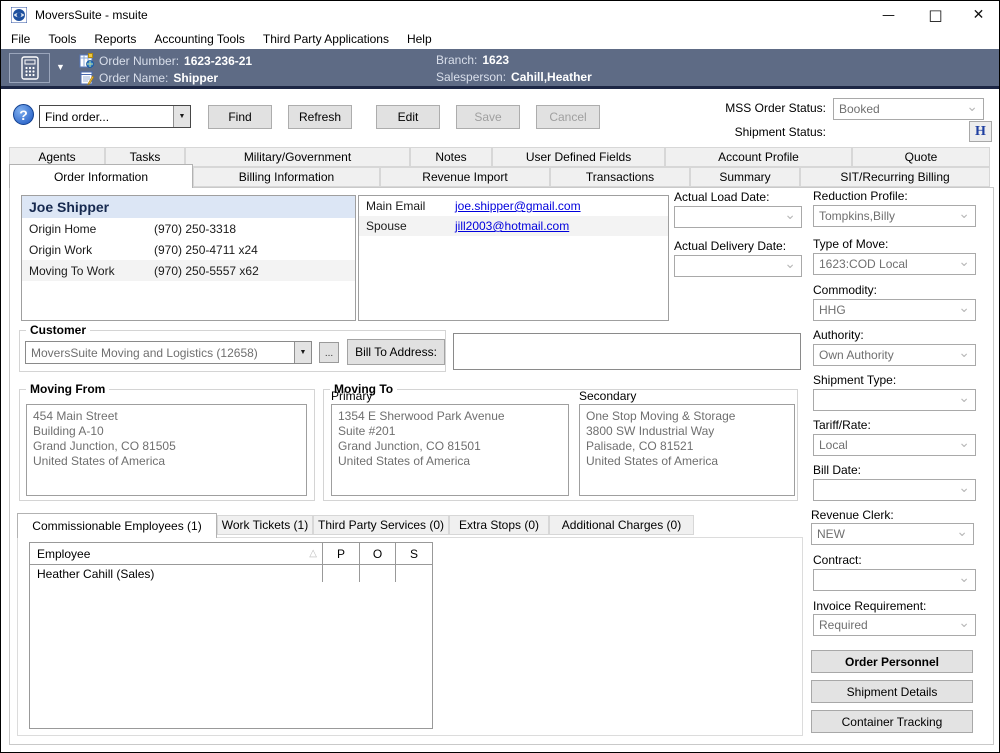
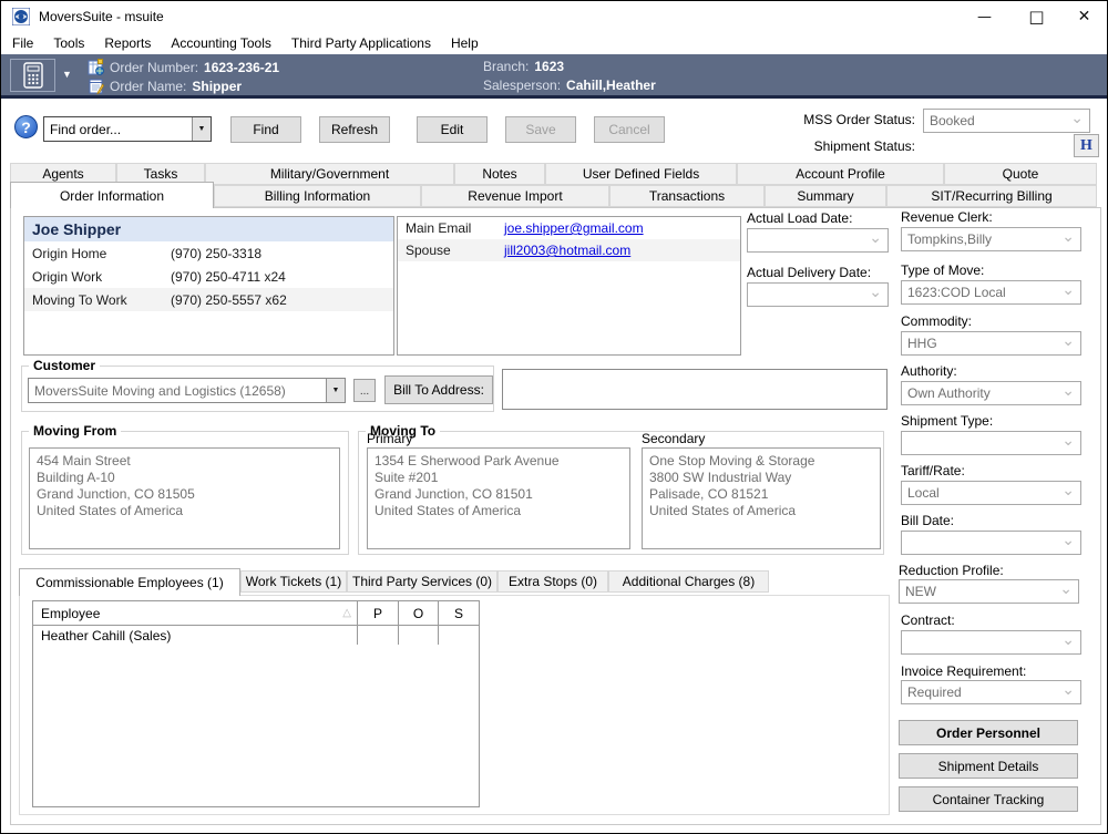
  MoversSuite - msuite
  —
  □
  ✕
  File
  Tools
  Reports
  Accounting Tools
  Third Party Applications
  Help
  ▼
  Order Number:
  1623-236-21
  Order Name:
  Shipper
  Branch:
  1623
  Salesperson:
  Cahill,Heather
  ?
  Find order...
  Find
  Refresh
  Edit
  Save
  Cancel
  MSS Order Status:
  Booked
  ⌄
  Shipment Status:
  H
  Agents
  Tasks
  Military/Government
  Notes
  User Defined Fields
  Account Profile
  Quote
  Order Information
  Billing Information
  Revenue Import
  Transactions
  Summary
  SIT/Recurring Billing
  Joe Shipper
  Origin Home
  (970) 250-3318
  Origin Work
  (970) 250-4711 x24
  Moving To Work
  (970) 250-5557 x62
  Main Email
  joe.shipper@gmail.com
  Spouse
  jill2003@hotmail.com
  Actual Load Date:
  ⌄
  Actual Delivery Date:
  ⌄
- Reduction Profile:
+ Revenue Clerk:
  Tompkins,Billy
  ⌄
  Type of Move:
  1623:COD Local
  ⌄
  Commodity:
  HHG
  ⌄
  Authority:
  Own Authority
  ⌄
  Shipment Type:
  ⌄
  Tariff/Rate:
  Local
  ⌄
  Bill Date:
  ⌄
- Revenue Clerk:
+ Reduction Profile:
  NEW
  ⌄
  Contract:
  ⌄
  Invoice Requirement:
  Required
  ⌄
  Order Personnel
  Shipment Details
  Container Tracking
  Customer
  MoversSuite Moving and Logistics (12658)
  ...
  Bill To Address:
  Moving From
  454 Main Street
  Building A-10
  Grand Junction, CO 81505
  United States of America
  Moving To
  Primary
  1354 E Sherwood Park Avenue
  Suite #201
  Grand Junction, CO 81501
  United States of America
  Secondary
  One Stop Moving & Storage
  3800 SW Industrial Way
  Palisade, CO 81521
  United States of America
  Commissionable Employees (1)
  Work Tickets (1)
  Third Party Services (0)
  Extra Stops (0)
- Additional Charges (0)
+ Additional Charges (8)
  Employee
  △
  P
  O
  S
  Heather Cahill (Sales)
